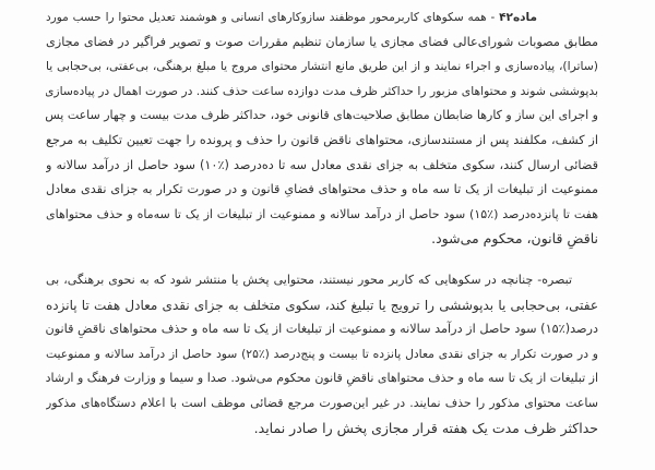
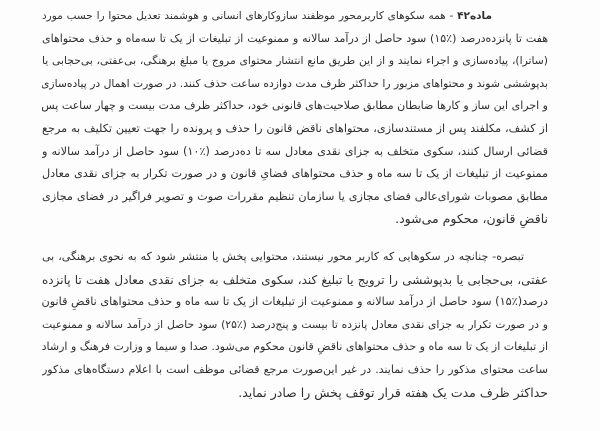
  ماده۴۲ - همه سکوهای کاربرمحور موظفند سازوکارهای انسانی و هوشمند تعدیل محتوا را حسب مورد
- مطابق مصوبات شورای‌عالی فضای مجازی یا سازمان تنظیم مقررات صوت و تصویر فراگیر در فضای مجازی
+ هفت تا پانزده‌درصد (٪۱۵) سود حاصل از درآمد سالانه و ممنوعیت از تبلیغات از یک تا سه‌ماه و حذف محتواهای
  (ساترا)، پیاده‌سازی و اجراء نمایند و از این طریق مانع انتشار محتوای مروج یا مبلغ برهنگی، بی‌عفتی، بی‌حجابی یا
  بدپوششی شوند و محتواهای مزبور را حداکثر ظرف مدت دوازده ساعت حذف کنند. در صورت اهمال در پیاده‌سازی
  و اجرای این ساز و کارها ضابطان مطابق صلاحیت‌های قانونی خود، حداکثر ظرف مدت بیست و چهار ساعت پس
  از کشف، مکلفند پس از مستندسازی، محتواهای ناقض قانون را حذف و پرونده را جهت تعیین تکلیف به مرجع
  قضائی ارسال کنند، سکوی متخلف به جزای نقدی معادل سه تا ده‌درصد (٪۱۰) سود حاصل از درآمد سالانه و
  ممنوعیت از تبلیغات از یک تا سه ماه و حذف محتواهای فضایِ قانون و در صورت تکرار به جزای نقدی معادل
- هفت تا پانزده‌درصد (٪۱۵) سود حاصل از درآمد سالانه و ممنوعیت از تبلیغات از یک تا سه‌ماه و حذف محتواهای
+ مطابق مصوبات شورای‌عالی فضای مجازی یا سازمان تنظیم مقررات صوت و تصویر فراگیر در فضای مجازی
  ناقضِ قانون، محکوم می‌شود.
  تبصره- چنانچه در سکوهایی که کاربر محور نیستند، محتوایی پخش یا منتشر شود که به نحوی برهنگی، بی
  عفتی، بی‌حجابی یا بدپوششی را ترویج یا تبلیغ کند، سکوی متخلف به جزای نقدی معادل هفت تا پانزده
  درصد(٪۱۵) سود حاصل از درآمد سالانه و ممنوعیت از تبلیغات از یک تا سه ماه و حذف محتواهای ناقضِ قانون
  و در صورت تکرار به جزای نقدی معادل پانزده تا بیست و پنج‌درصد (٪۲۵) سود حاصل از درآمد سالانه و ممنوعیت
  از تبلیغات از یک تا سه ماه و حذف محتواهای ناقضِ قانون محکوم می‌شود. صدا و سیما و وزارت فرهنگ و ارشاد
  ساعت محتوای مذکور را حذف نمایند. در غیر این‌صورت مرجع قضائی موظف است با اعلام دستگاه‌های مذکور
- حداکثر ظرف مدت یک هفته قرار مجازی پخش را صادر نماید.
+ حداکثر ظرف مدت یک هفته قرار توقف پخش را صادر نماید.
